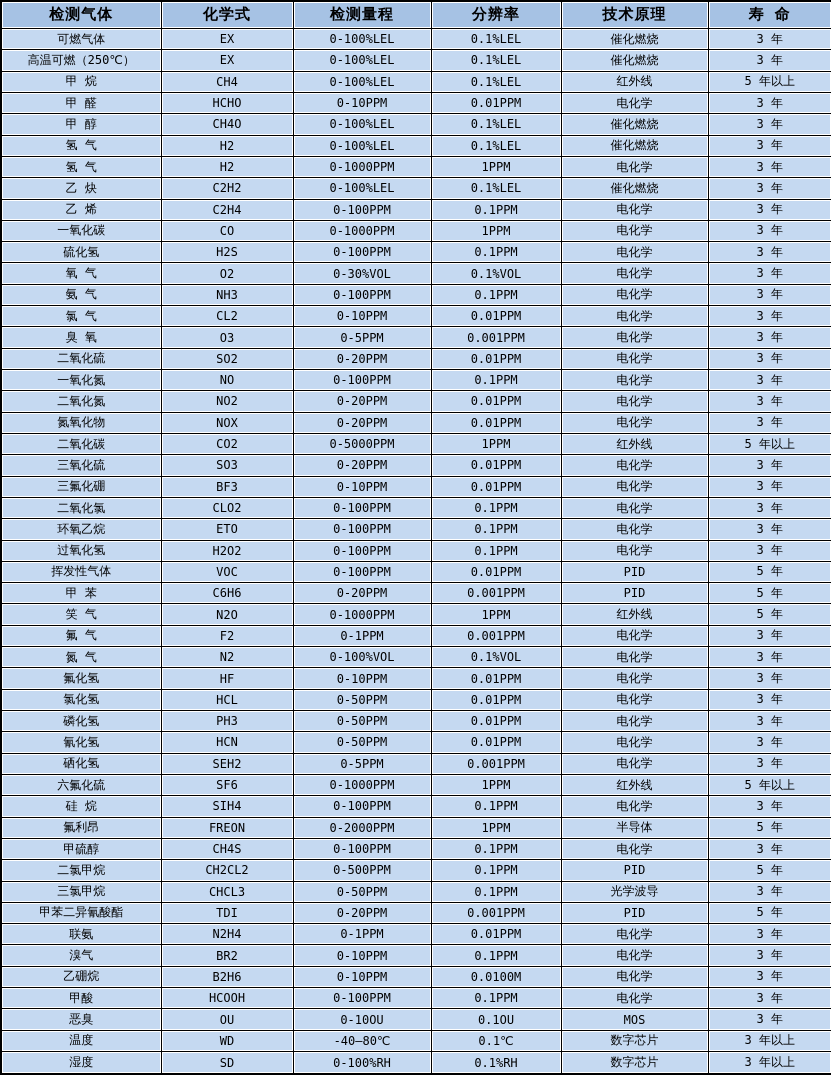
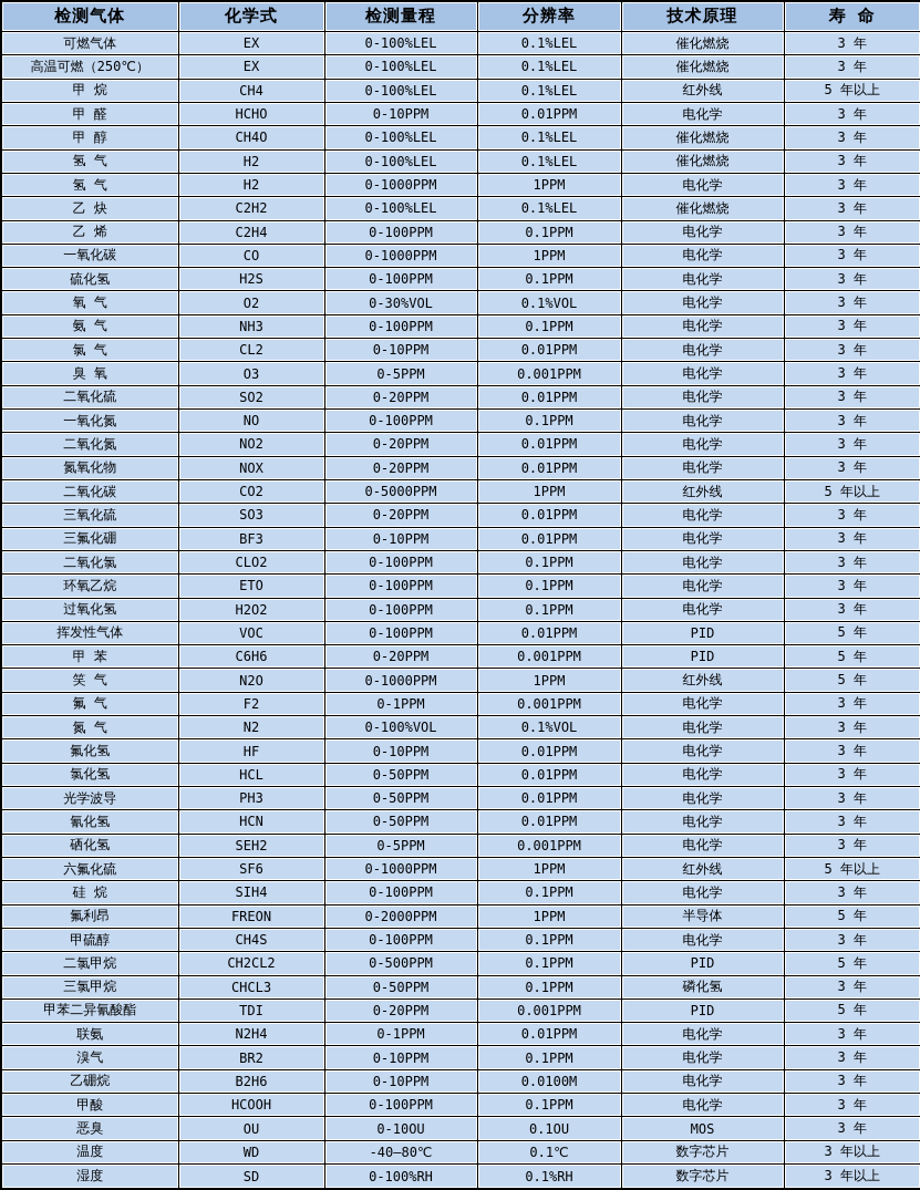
  检测气体	化学式	检测量程	分辨率	技术原理	寿 命
  可燃气体	EX	0-100%LEL	0.1%LEL	催化燃烧	3 年
  高温可燃（250℃）	EX	0-100%LEL	0.1%LEL	催化燃烧	3 年
  甲 烷	CH4	0-100%LEL	0.1%LEL	红外线	5 年以上
  甲 醛	HCHO	0-10PPM	0.01PPM	电化学	3 年
  甲 醇	CH4O	0-100%LEL	0.1%LEL	催化燃烧	3 年
  氢 气	H2	0-100%LEL	0.1%LEL	催化燃烧	3 年
  氢 气	H2	0-1000PPM	1PPM	电化学	3 年
  乙 炔	C2H2	0-100%LEL	0.1%LEL	催化燃烧	3 年
  乙 烯	C2H4	0-100PPM	0.1PPM	电化学	3 年
  一氧化碳	CO	0-1000PPM	1PPM	电化学	3 年
  硫化氢	H2S	0-100PPM	0.1PPM	电化学	3 年
  氧 气	O2	0-30%VOL	0.1%VOL	电化学	3 年
  氨 气	NH3	0-100PPM	0.1PPM	电化学	3 年
  氯 气	CL2	0-10PPM	0.01PPM	电化学	3 年
  臭 氧	O3	0-5PPM	0.001PPM	电化学	3 年
  二氧化硫	SO2	0-20PPM	0.01PPM	电化学	3 年
  一氧化氮	NO	0-100PPM	0.1PPM	电化学	3 年
  二氧化氮	NO2	0-20PPM	0.01PPM	电化学	3 年
  氮氧化物	NOX	0-20PPM	0.01PPM	电化学	3 年
  二氧化碳	CO2	0-5000PPM	1PPM	红外线	5 年以上
  三氧化硫	SO3	0-20PPM	0.01PPM	电化学	3 年
  三氟化硼	BF3	0-10PPM	0.01PPM	电化学	3 年
  二氧化氯	CLO2	0-100PPM	0.1PPM	电化学	3 年
  环氧乙烷	ETO	0-100PPM	0.1PPM	电化学	3 年
  过氧化氢	H2O2	0-100PPM	0.1PPM	电化学	3 年
  挥发性气体	VOC	0-100PPM	0.01PPM	PID	5 年
  甲 苯	C6H6	0-20PPM	0.001PPM	PID	5 年
  笑 气	N2O	0-1000PPM	1PPM	红外线	5 年
  氟 气	F2	0-1PPM	0.001PPM	电化学	3 年
  氮 气	N2	0-100%VOL	0.1%VOL	电化学	3 年
  氟化氢	HF	0-10PPM	0.01PPM	电化学	3 年
  氯化氢	HCL	0-50PPM	0.01PPM	电化学	3 年
- 磷化氢	PH3	0-50PPM	0.01PPM	电化学	3 年
+ 光学波导	PH3	0-50PPM	0.01PPM	电化学	3 年
  氰化氢	HCN	0-50PPM	0.01PPM	电化学	3 年
  硒化氢	SEH2	0-5PPM	0.001PPM	电化学	3 年
  六氟化硫	SF6	0-1000PPM	1PPM	红外线	5 年以上
  硅 烷	SIH4	0-100PPM	0.1PPM	电化学	3 年
  氟利昂	FREON	0-2000PPM	1PPM	半导体	5 年
  甲硫醇	CH4S	0-100PPM	0.1PPM	电化学	3 年
  二氯甲烷	CH2CL2	0-500PPM	0.1PPM	PID	5 年
- 三氯甲烷	CHCL3	0-50PPM	0.1PPM	光学波导	3 年
+ 三氯甲烷	CHCL3	0-50PPM	0.1PPM	磷化氢	3 年
  甲苯二异氰酸酯	TDI	0-20PPM	0.001PPM	PID	5 年
  联氨	N2H4	0-1PPM	0.01PPM	电化学	3 年
  溴气	BR2	0-10PPM	0.1PPM	电化学	3 年
  乙硼烷	B2H6	0-10PPM	0.0100M	电化学	3 年
  甲酸	HCOOH	0-100PPM	0.1PPM	电化学	3 年
  恶臭	OU	0-10OU	0.1OU	MOS	3 年
  温度	WD	-40—80℃	0.1℃	数字芯片	3 年以上
  湿度	SD	0-100%RH	0.1%RH	数字芯片	3 年以上
